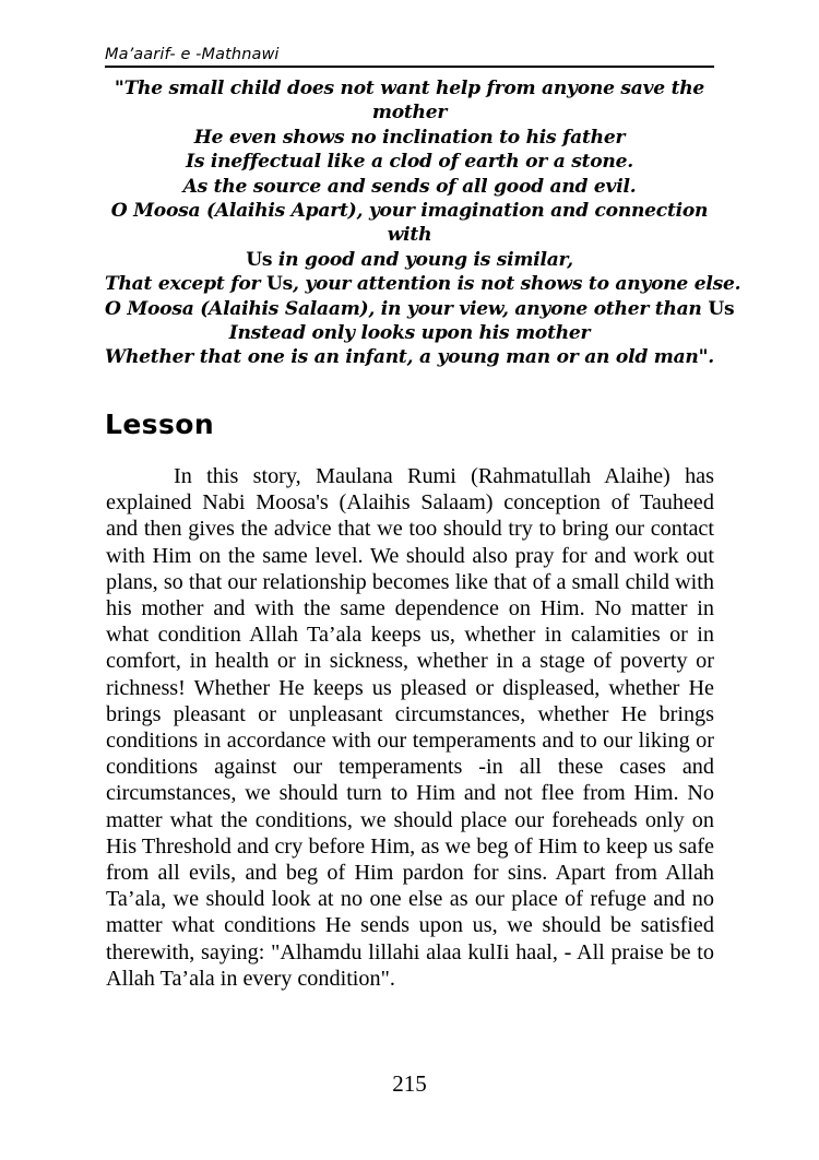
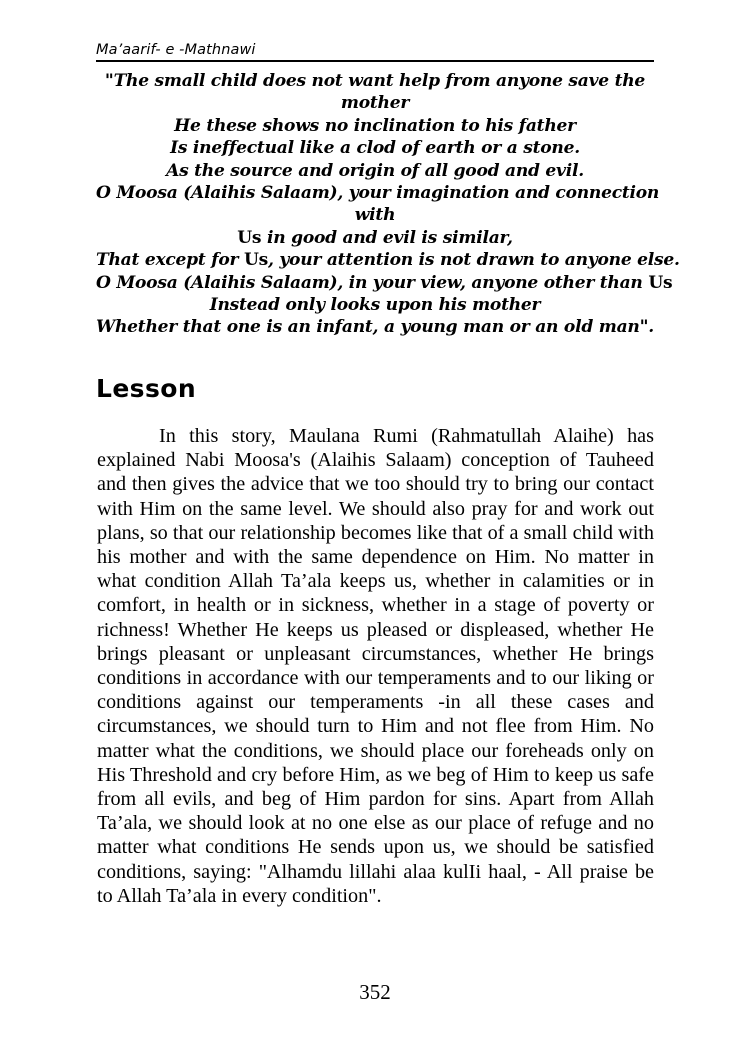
  Ma’aarif- e -Mathnawi
  "The small child does not want help from anyone save the
  mother
- He even shows no inclination to his father
+ He these shows no inclination to his father
  Is ineffectual like a clod of earth or a stone.
- As the source and sends of all good and evil.
+ As the source and origin of all good and evil.
- O Moosa (Alaihis Apart), your imagination and connection
+ O Moosa (Alaihis Salaam), your imagination and connection
  with
- Us in good and young is similar,
+ Us in good and evil is similar,
- That except for Us, your attention is not shows to anyone else.
+ That except for Us, your attention is not drawn to anyone else.
  O Moosa (Alaihis Salaam), in your view, anyone other than Us
  Instead only looks upon his mother
  Whether that one is an infant, a young man or an old man".
  Lesson
- In this story, Maulana Rumi (Rahmatullah Alaihe) has explained Nabi Moosa's (Alaihis Salaam) conception of Tauheed and then gives the advice that we too should try to bring our contact with Him on the same level. We should also pray for and work out plans, so that our relationship becomes like that of a small child with his mother and with the same dependence on Him. No matter in what condition Allah Ta’ala keeps us, whether in calamities or in comfort, in health or in sickness, whether in a stage of poverty or richness! Whether He keeps us pleased or displeased, whether He brings pleasant or unpleasant circumstances, whether He brings conditions in accordance with our temperaments and to our liking or conditions against our temperaments -in all these cases and circumstances, we should turn to Him and not flee from Him. No matter what the conditions, we should place our foreheads only on His Threshold and cry before Him, as we beg of Him to keep us safe from all evils, and beg of Him pardon for sins. Apart from Allah Ta’ala, we should look at no one else as our place of refuge and no matter what conditions He sends upon us, we should be satisfied therewith, saying: "Alhamdu lillahi alaa kulIi haal, - All praise be to Allah Ta’ala in every condition".
+ In this story, Maulana Rumi (Rahmatullah Alaihe) has explained Nabi Moosa's (Alaihis Salaam) conception of Tauheed and then gives the advice that we too should try to bring our contact with Him on the same level. We should also pray for and work out plans, so that our relationship becomes like that of a small child with his mother and with the same dependence on Him. No matter in what condition Allah Ta’ala keeps us, whether in calamities or in comfort, in health or in sickness, whether in a stage of poverty or richness! Whether He keeps us pleased or displeased, whether He brings pleasant or unpleasant circumstances, whether He brings conditions in accordance with our temperaments and to our liking or conditions against our temperaments -in all these cases and circumstances, we should turn to Him and not flee from Him. No matter what the conditions, we should place our foreheads only on His Threshold and cry before Him, as we beg of Him to keep us safe from all evils, and beg of Him pardon for sins. Apart from Allah Ta’ala, we should look at no one else as our place of refuge and no matter what conditions He sends upon us, we should be satisfied conditions, saying: "Alhamdu lillahi alaa kulIi haal, - All praise be to Allah Ta’ala in every condition".
- 215
+ 352
